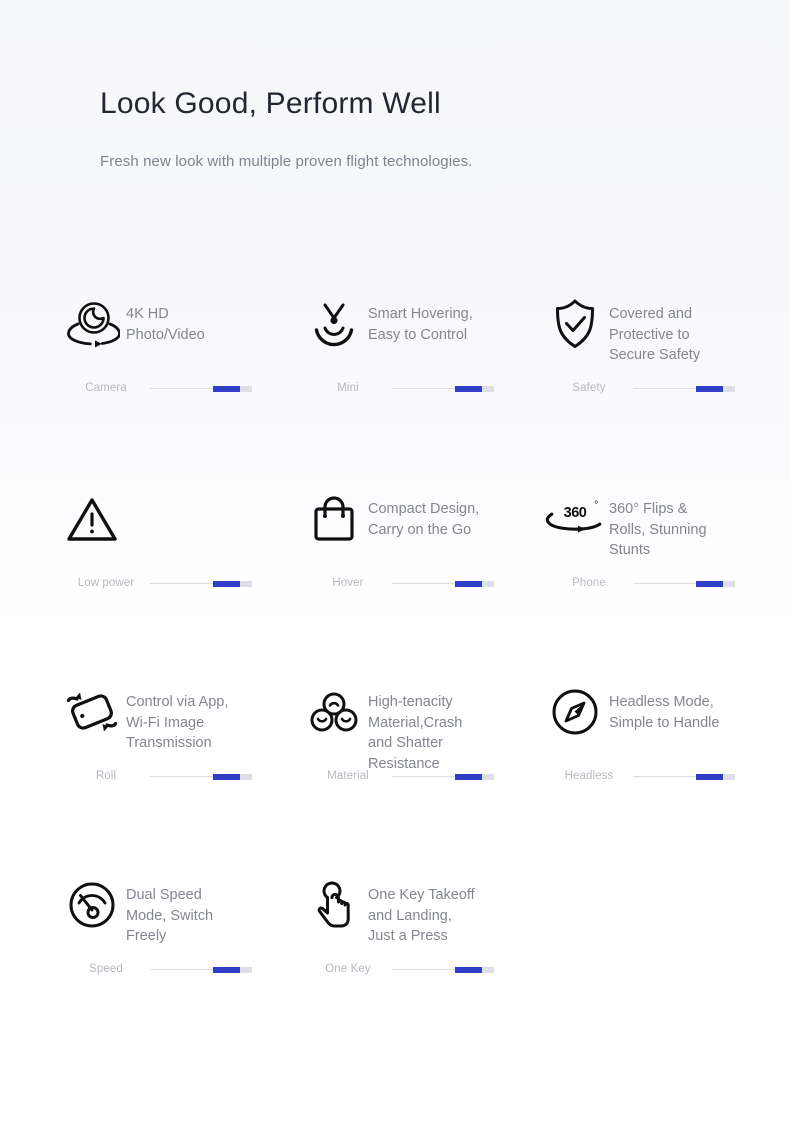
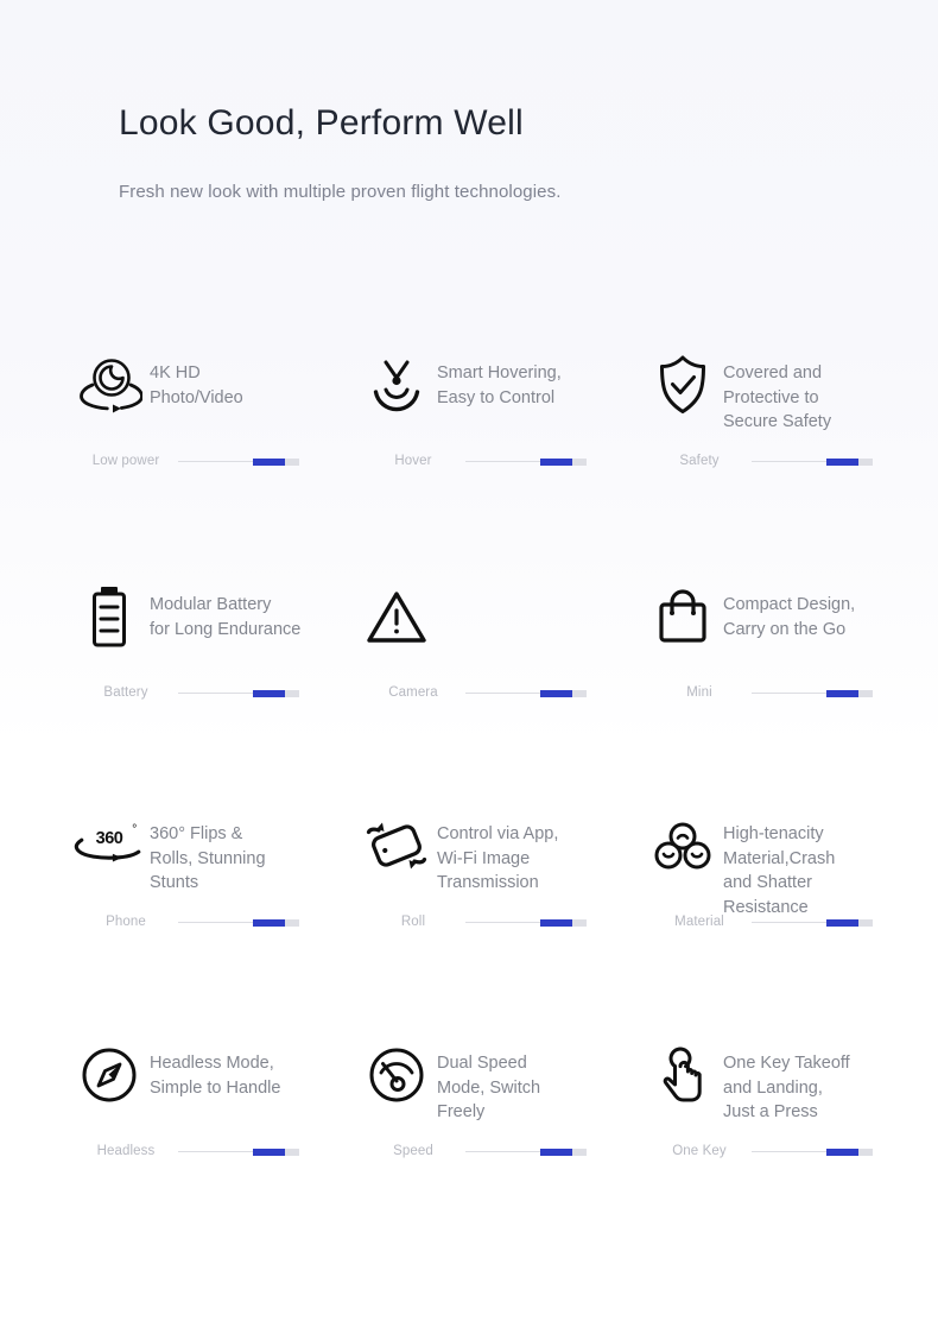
  Look Good, Perform Well
  Fresh new look with multiple proven flight technologies.
  4K HD
  Photo/Video
- Camera
+ Low power
  Smart Hovering,
  Easy to Control
- Mini
+ Hover
  Covered and
  Protective to
  Secure Safety
  Safety
+ Modular Battery
+ for Long Endurance
+ Battery
- Low power
+ Camera
  Compact Design,
  Carry on the Go
- Hover
+ Mini
  360
  °
  360° Flips &
  Rolls, Stunning
  Stunts
  Phone
  Control via App,
  Wi-Fi Image
  Transmission
  Roll
  High-tenacity
  Material,Crash
  and Shatter
  Resistance
  Material
  Headless Mode,
  Simple to Handle
  Headless
  Dual Speed
  Mode, Switch
  Freely
  Speed
  One Key Takeoff
  and Landing,
  Just a Press
  One Key
